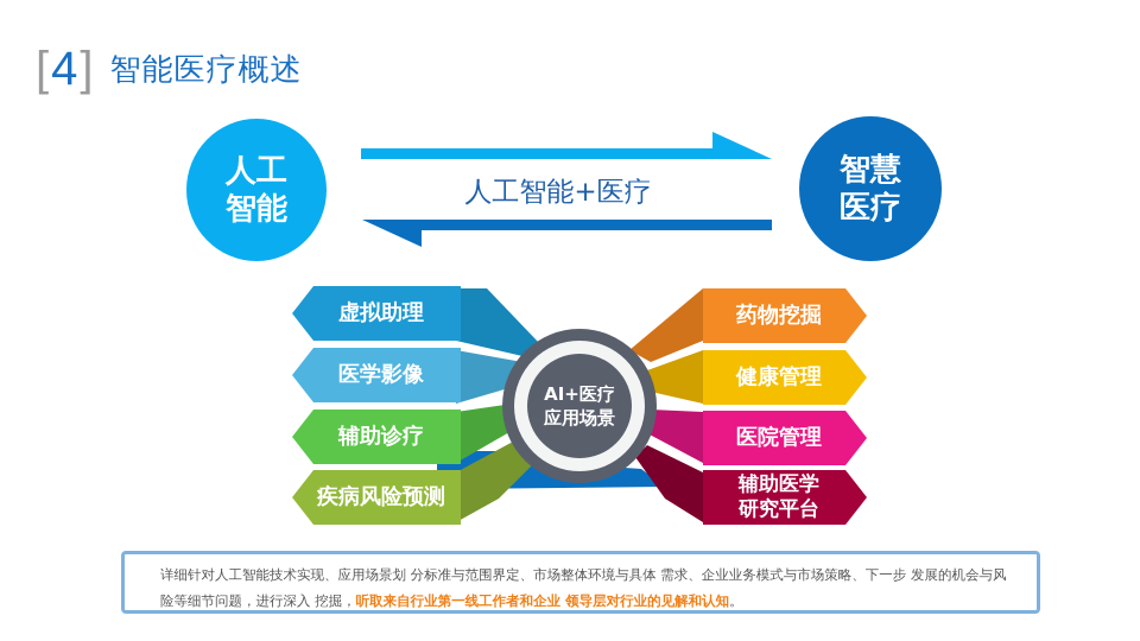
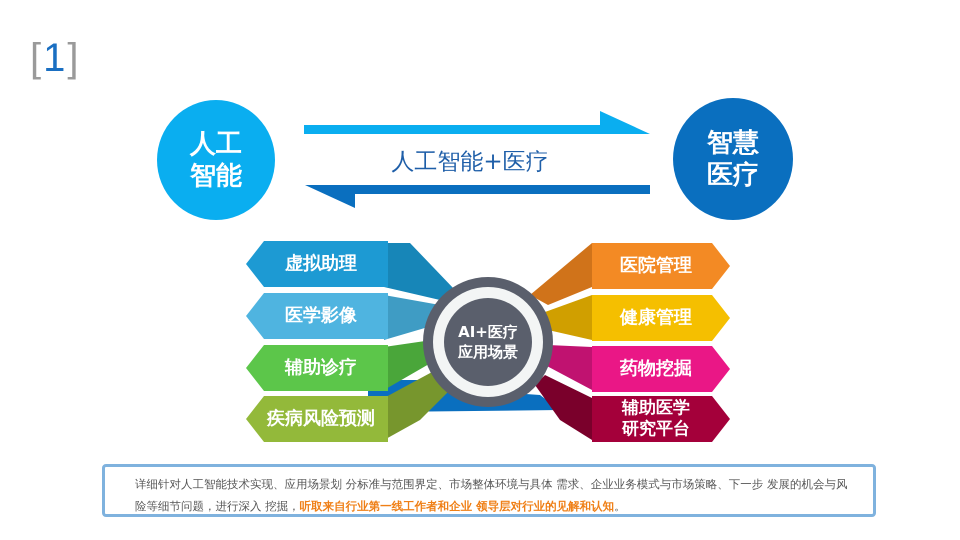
  [
- 4
+ 1
  ]
- 智能医疗概述
  人工
  智能
  人工智能+医疗
  智慧
  医疗
  虚拟助理
  医学影像
  辅助诊疗
  疾病风险预测
- 药物挖掘
+ 医院管理
  健康管理
- 医院管理
+ 药物挖掘
  辅助医学
  研究平台
  AI+医疗
  应用场景
  详细针对人工智能技术实现、应用场景划 分标准与范围界定、市场整体环境与具体 需求、企业业务模式与市场策略、下一步 发展的机会与风险等细节问题，进行深入 挖掘，听取来自行业第一线工作者和企业 领导层对行业的见解和认知。
